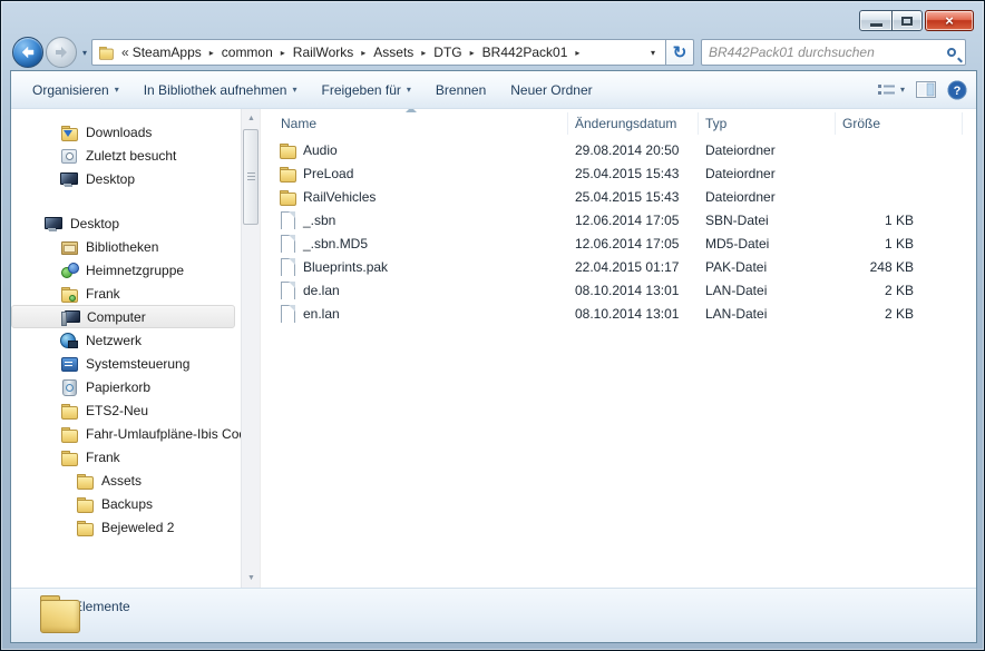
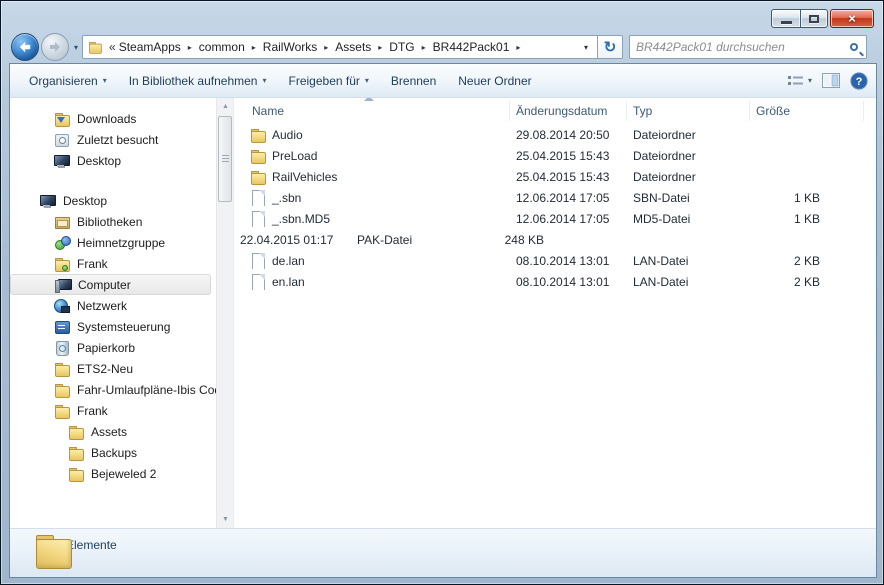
  ×
  ▾
  «
  SteamApps
  ▸
  common
  ▸
  RailWorks
  ▸
  Assets
  ▸
  DTG
  ▸
  BR442Pack01
  ▸
  ▾
  ↻
  BR442Pack01 durchsuchen
  Organisieren
  ▾
  In Bibliothek aufnehmen
  ▾
  Freigeben für
  ▾
  Brennen
  Neuer Ordner
  ▾
  ?
  Downloads
  Zuletzt besucht
  Desktop
  Desktop
  Bibliotheken
  Heimnetzgruppe
  Frank
  Computer
  Netzwerk
  Systemsteuerung
  Papierkorb
  ETS2-Neu
  Fahr-Umlaufpläne-Ibis Co
  Frank
  Assets
  Backups
  Bejeweled 2
  Name
  Änderungsdatum
  Typ
  Größe
  Audio
  29.08.2014 20:50
  Dateiordner
  PreLoad
  25.04.2015 15:43
  Dateiordner
  RailVehicles
  25.04.2015 15:43
  Dateiordner
  _.sbn
  12.06.2014 17:05
  SBN-Datei
  1 KB
  _.sbn.MD5
  12.06.2014 17:05
  MD5-Datei
  1 KB
- Blueprints.pak
  22.04.2015 01:17
  PAK-Datei
  248 KB
  de.lan
  08.10.2014 13:01
  LAN-Datei
  2 KB
  en.lan
  08.10.2014 13:01
  LAN-Datei
  2 KB
  lemente
